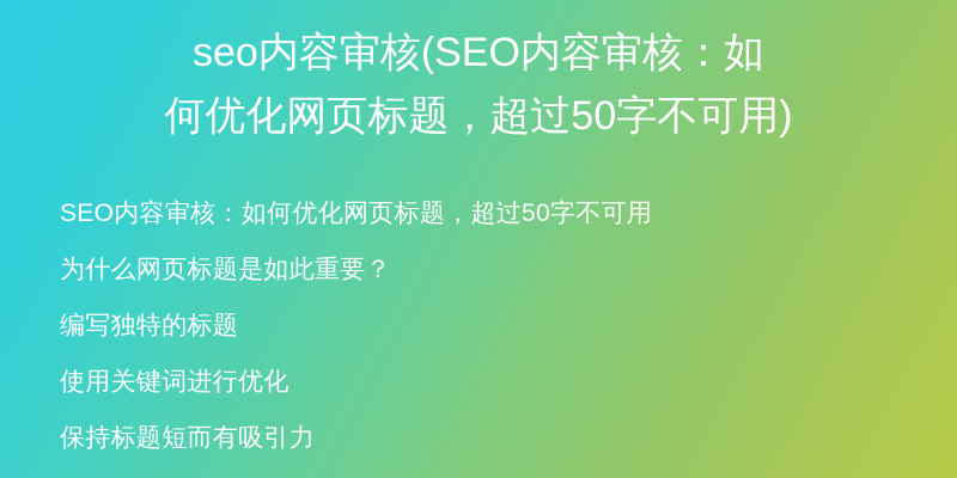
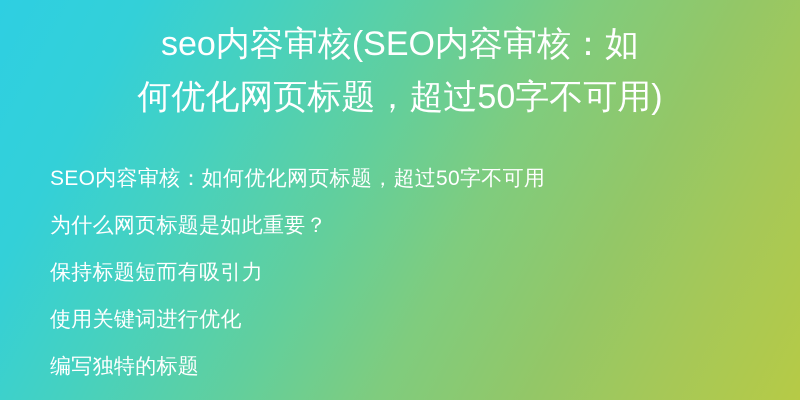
  seo内容审核(SEO内容审核：如
  何优化网页标题，超过50字不可用)
  SEO内容审核：如何优化网页标题，超过50字不可用
  为什么网页标题是如此重要？
- 编写独特的标题
+ 保持标题短而有吸引力
  使用关键词进行优化
- 保持标题短而有吸引力
+ 编写独特的标题
